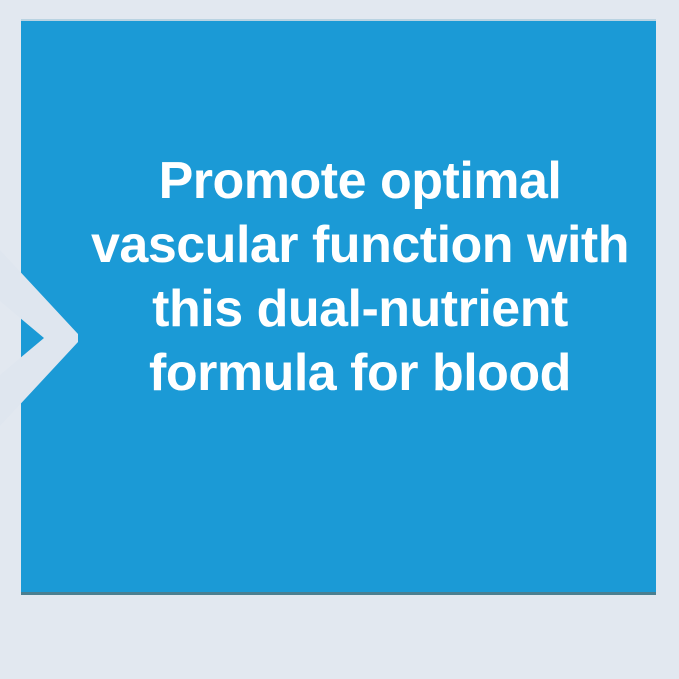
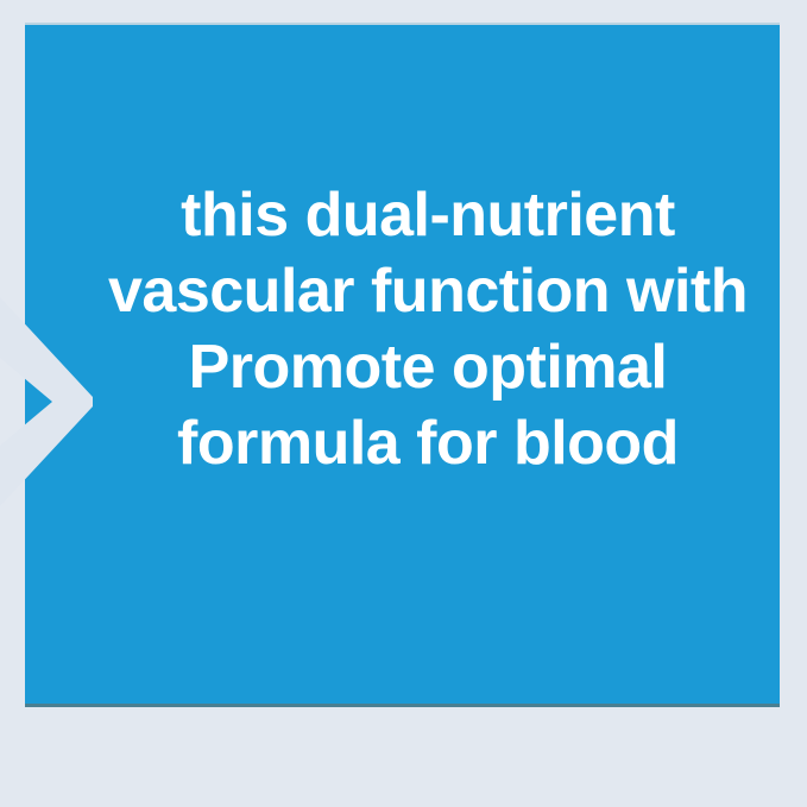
- Promote optimal
+ this dual-nutrient
  vascular function with
- this dual-nutrient
+ Promote optimal
  formula for blood
